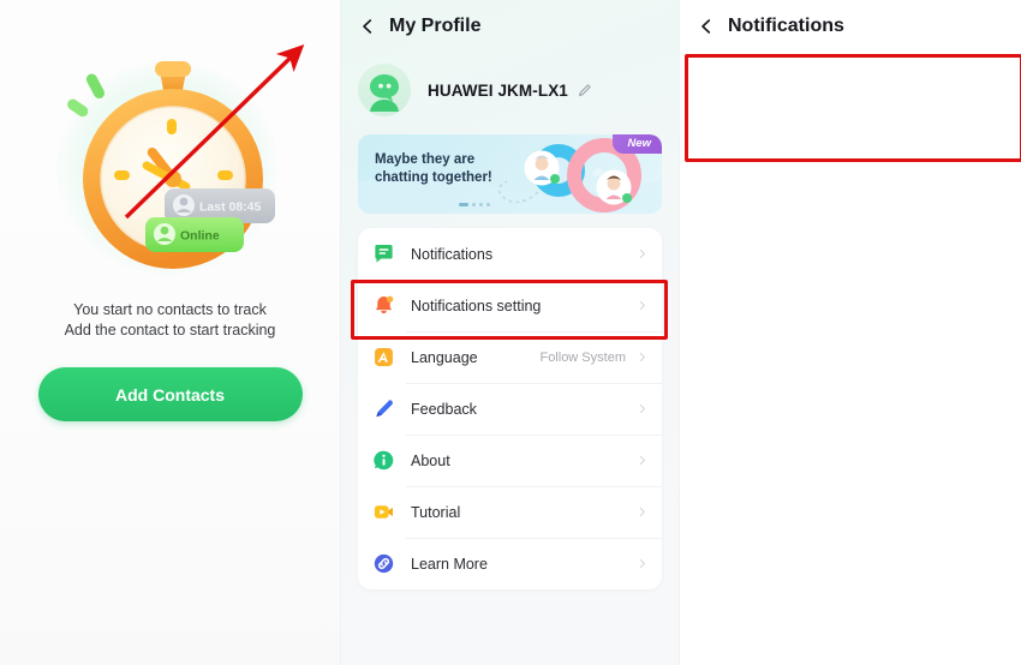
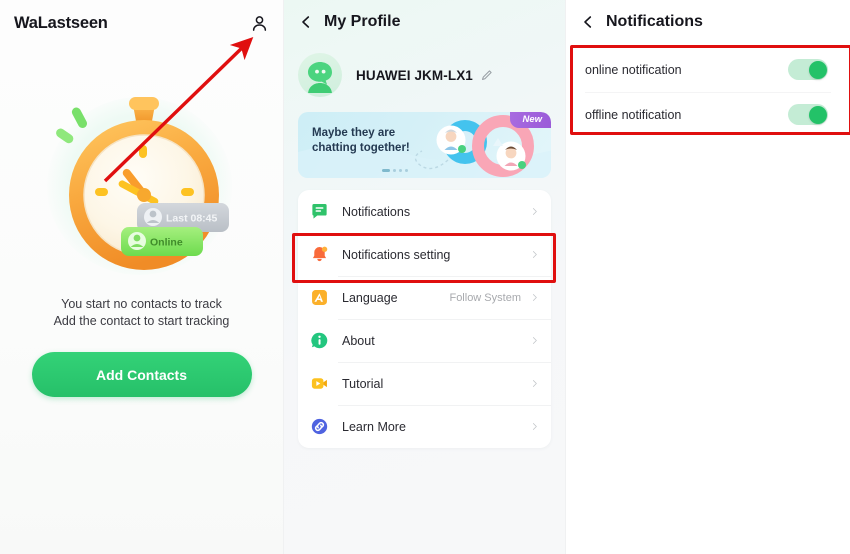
+ WaLastseen
  Last 08:45
  Online
  You start no contacts to track
  Add the contact to start tracking
  Add Contacts
  My Profile
  HUAWEI JKM-LX1
  Maybe they are
  chatting together!
  New
  Notifications
  Notifications setting
  Language
  Follow System
- Feedback
  About
  Tutorial
  Learn More
  Notifications
+ online notification
+ offline notification
